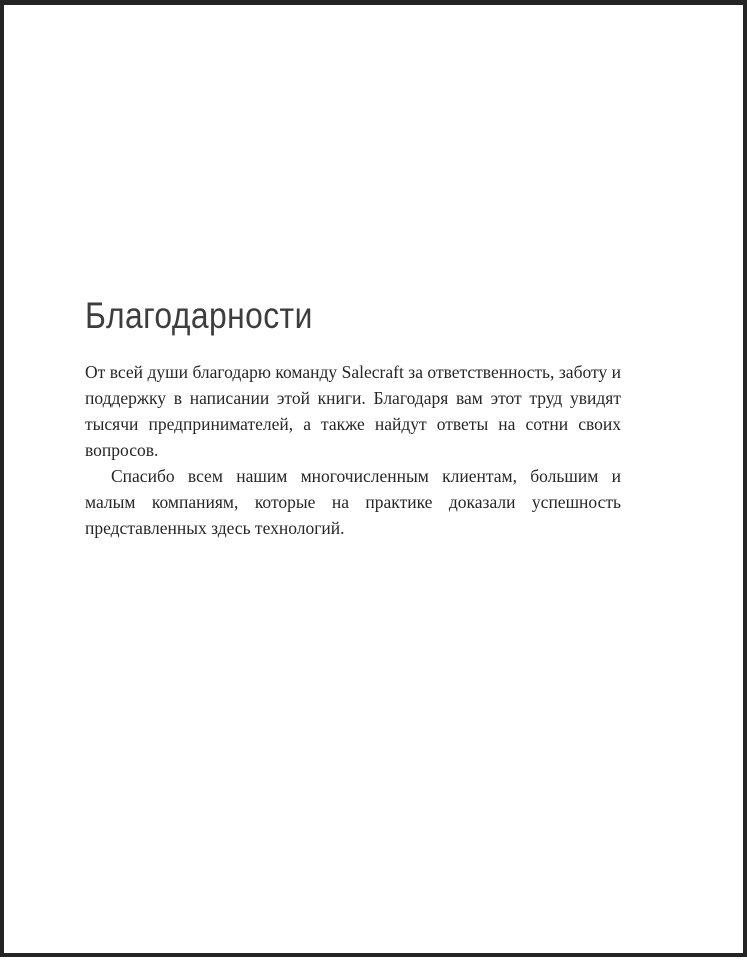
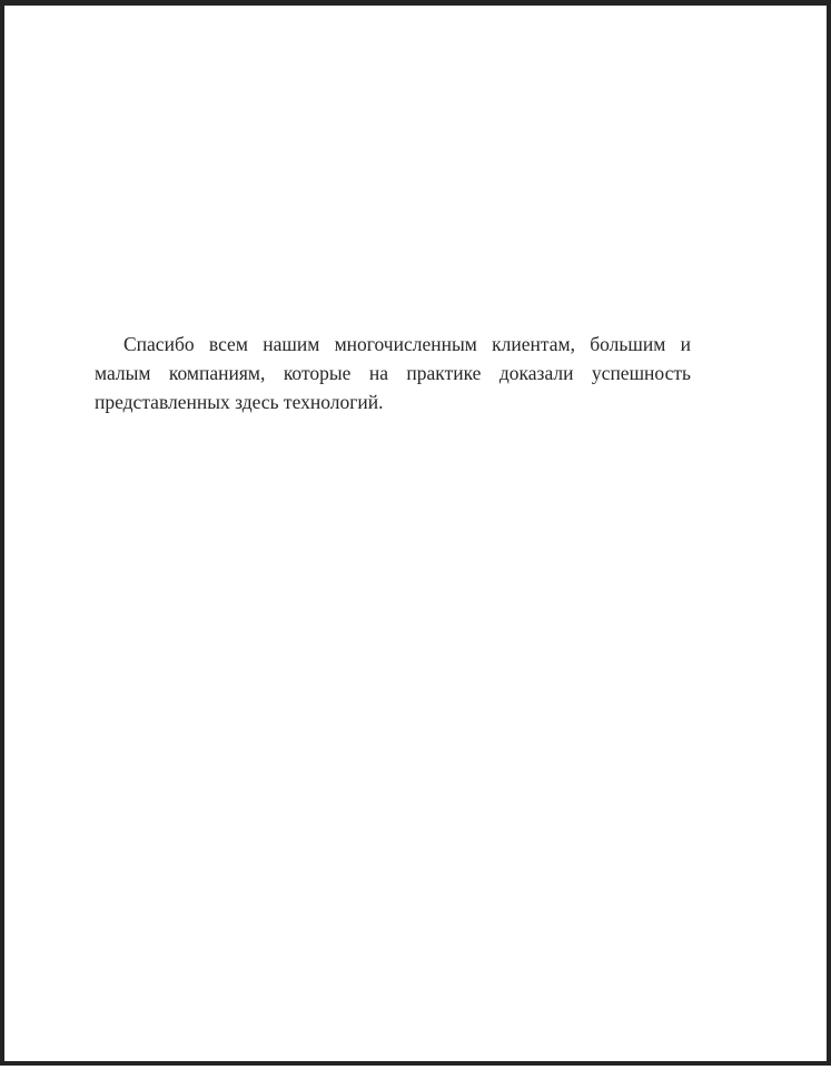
- Благодарности
- От всей души благодарю команду Salecraft за ответственность, заботу и поддержку в написании этой книги. Благодаря вам этот труд увидят тысячи предпринимателей, а также найдут ответы на сотни своих вопросов.
  Спасибо всем нашим многочисленным клиентам, большим и малым компаниям, которые на практике доказали успешность представленных здесь технологий.
